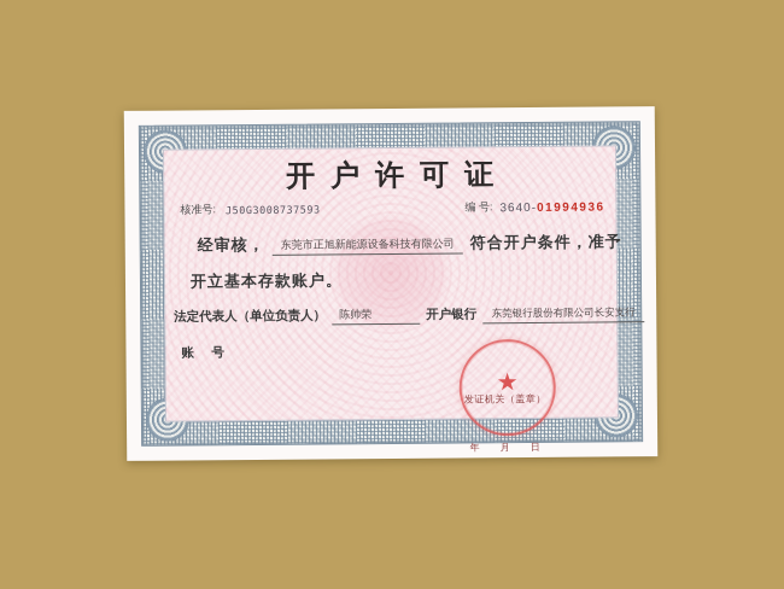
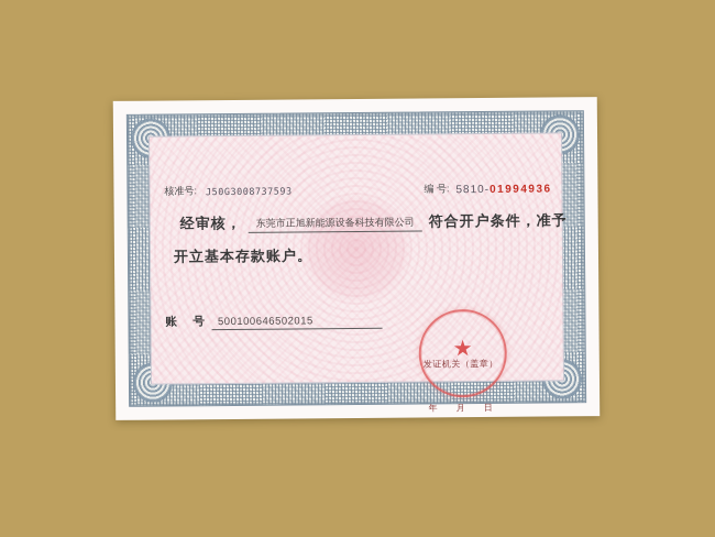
- 开户许可证
  核准号:
  J50G3008737593
  编 号:
- 3640-
+ 5810-
  01994936
  经审核，
  东莞市正旭新能源设备科技有限公司
  符合开户条件，准予
  开立基本存款账户。
- 法定代表人（单位负责人）
- 陈帅荣
- 开户银行
- 东莞银行股份有限公司长安支行
  账 号
+ 500100646502015
  ★
  发证机关（盖章）
  年 月 日
